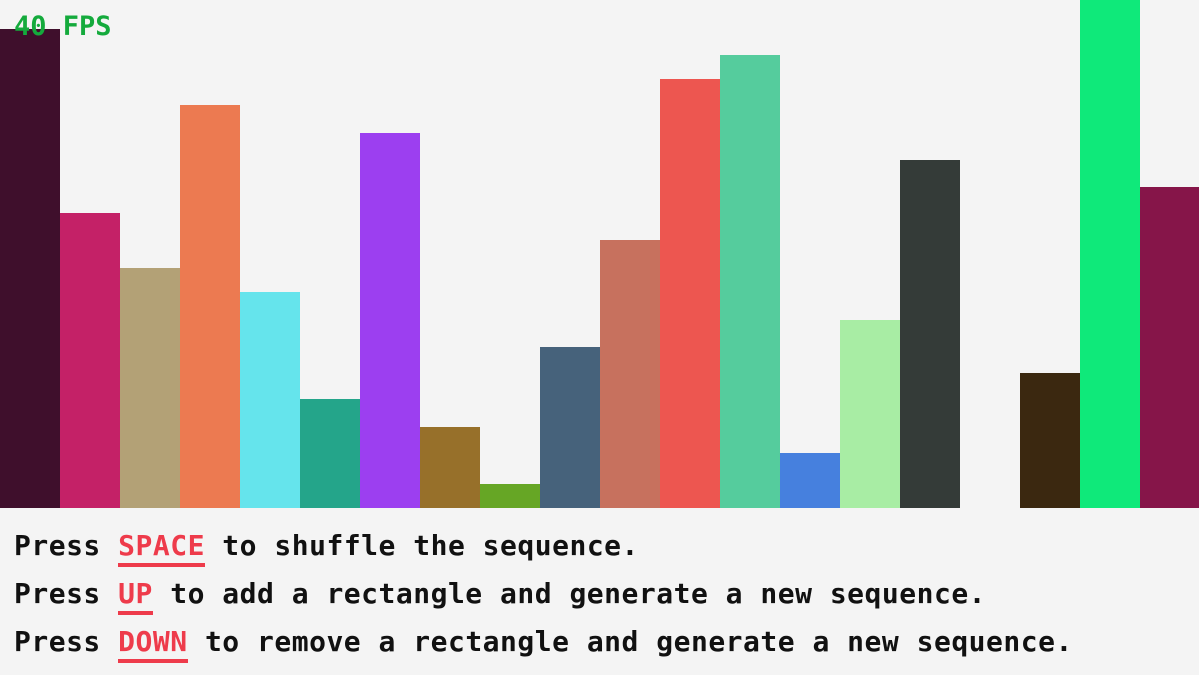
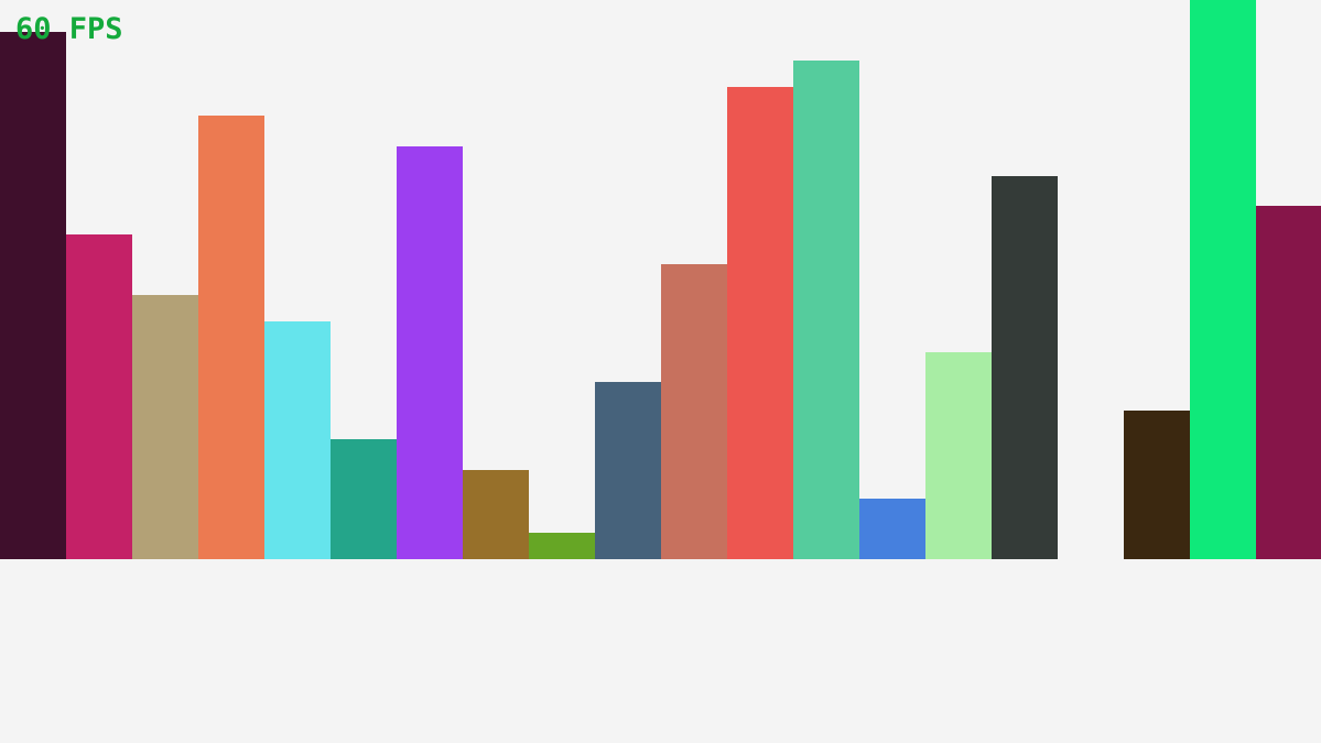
- 40 FPS
+ 60 FPS
- Press SPACE to shuffle the sequence.
- Press UP to add a rectangle and generate a new sequence.
- Press DOWN to remove a rectangle and generate a new sequence.
